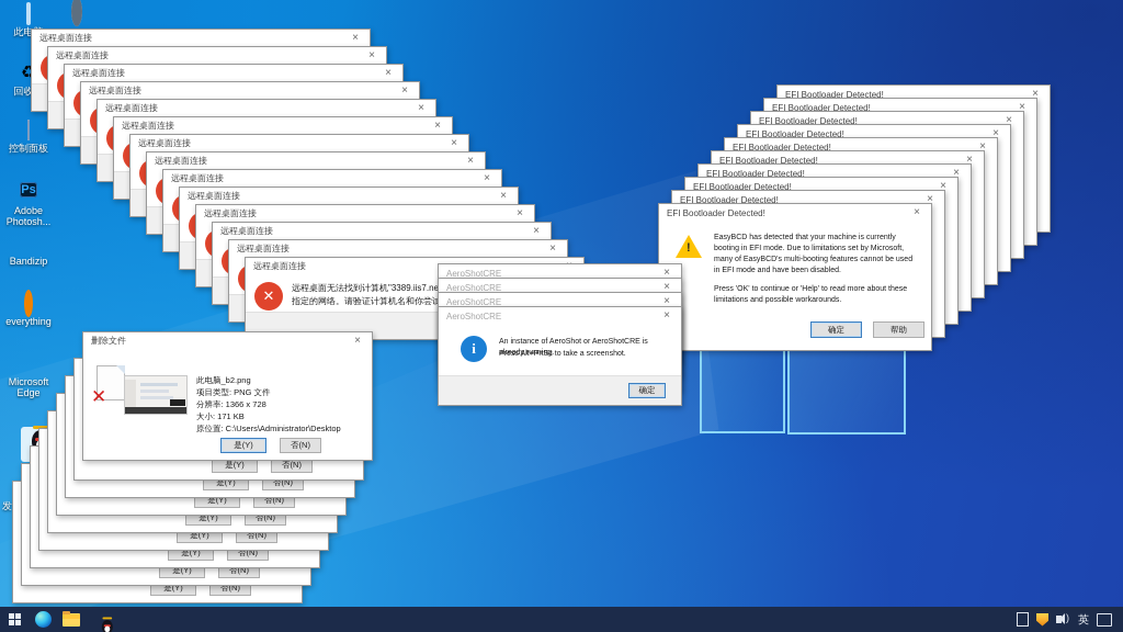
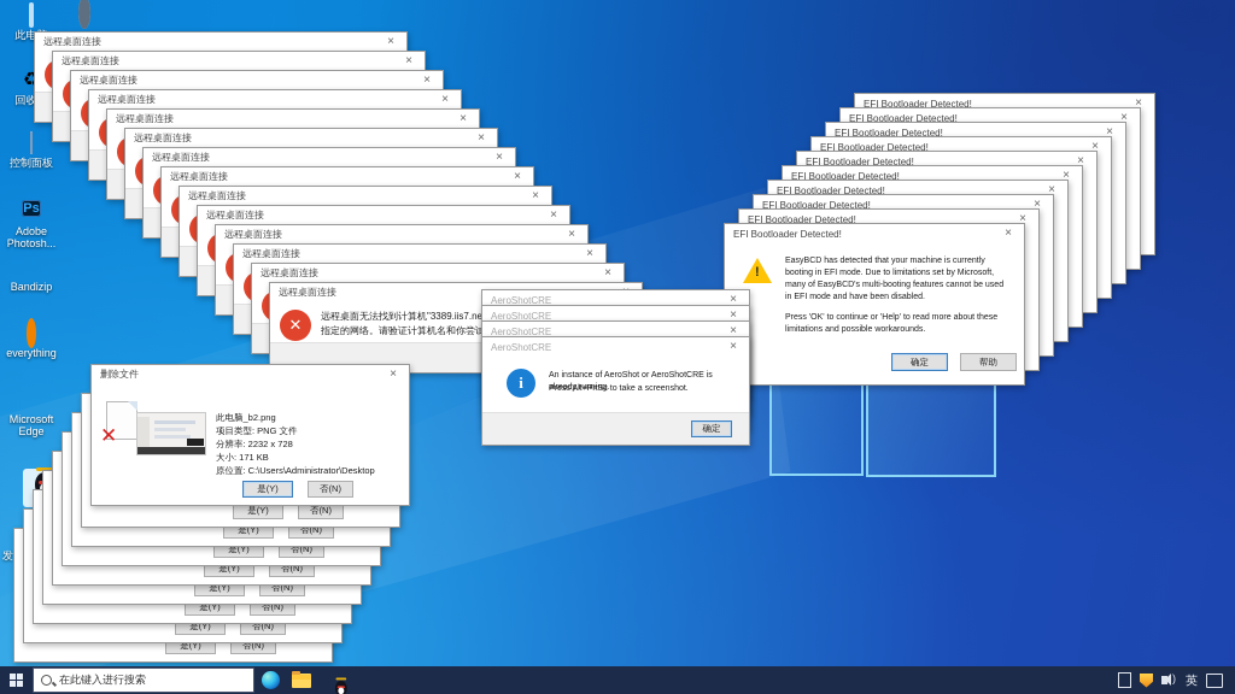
  ♻
  控制面板
  Ps
  Adobe Photosh...
  Bandizip
  everything
  Microsoft Edge
  发
  远程桌面连接
  ×
  远程桌面连接
  ×
  远程桌面连接
  ×
  远程桌面连接
  ×
  远程桌面连接
  ×
  远程桌面连接
  ×
  远程桌面连接
  ×
  远程桌面连接
  ×
  远程桌面连接
  ×
  远程桌面连接
  ×
  远程桌面连接
  ×
  远程桌面连接
  ×
  远程桌面连接
  ×
  远程桌面连接
  ✕
  是(Y)
  否(N)
  是(Y)
  否(N)
  是(Y)
  否(N)
  是(Y)
  否(N)
  是(Y)
  否(N)
  是(Y)
  否(N)
  是(Y)
  否(N)
  是(Y)
  否(N)
  删除文件
  ×
  ✕
  此电脑_b2.png
  项目类型: PNG 文件
- 分辨率: 1366 x 728
+ 分辨率: 2232 x 728
  大小: 171 KB
  原位置: C:\Users\Administrator\Desktop
  是(Y)
  否(N)
  EFI Bootloader Detected!
  ×
  EFI Bootloader Detected!
  ×
  EFI Bootloader Detected!
  ×
  EFI Bootloader Detected!
  ×
  EFI Bootloader Detected!
  ×
  EFI Bootloader Detected!
  ×
  EFI Bootloader Detected!
  ×
  EFI Bootloader Detected!
  ×
  EFI Bootloader Detected!
  ×
  EFI Bootloader Detected!
  ×
  !
  确定
  帮助
  AeroShotCRE
  ×
  AeroShotCRE
  ×
  AeroShotCRE
  ×
  AeroShotCRE
  ×
  i
  确定
+ 在此键入进行搜索
  英
